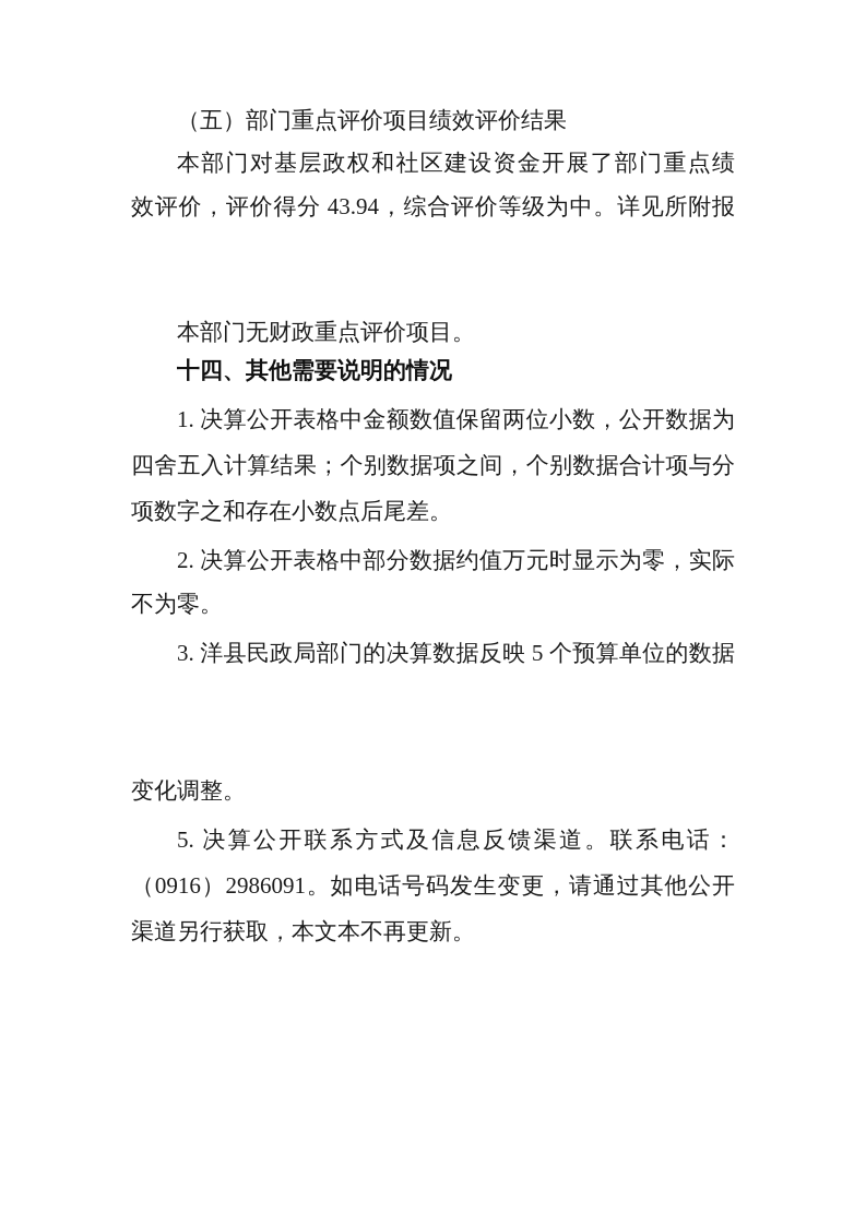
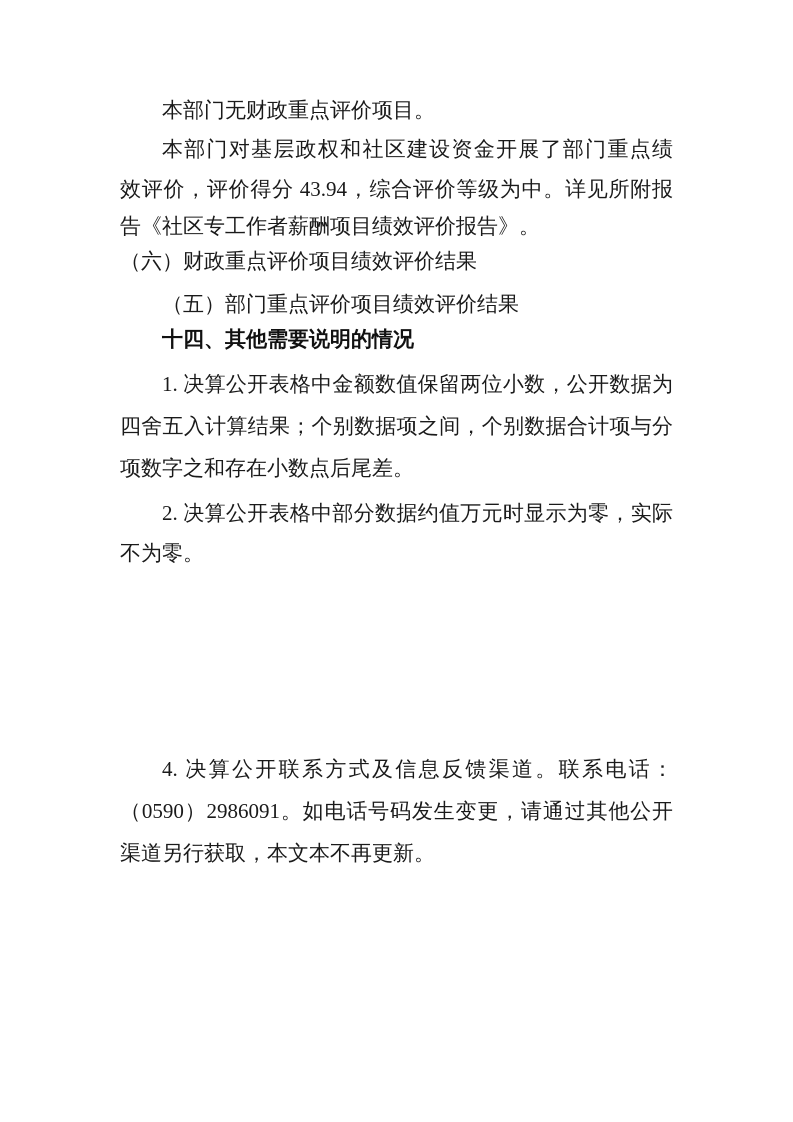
- （五）部门重点评价项目绩效评价结果
+ 本部门无财政重点评价项目。
  本部门对基层政权和社区建设资金开展了部门重点绩
  效评价，评价得分 43.94，综合评价等级为中。详见所附报
+ 告《社区专工作者薪酬项目绩效评价报告》。
+ （六）财政重点评价项目绩效评价结果
- 本部门无财政重点评价项目。
+ （五）部门重点评价项目绩效评价结果
  十四、其他需要说明的情况
  1. 决算公开表格中金额数值保留两位小数，公开数据为
  四舍五入计算结果；个别数据项之间，个别数据合计项与分
  项数字之和存在小数点后尾差。
  2. 决算公开表格中部分数据约值万元时显示为零，实际
  不为零。
- 3. 洋县民政局部门的决算数据反映 5 个预算单位的数据
- 变化调整。
- 5. 决算公开联系方式及信息反馈渠道。联系电话：
+ 4. 决算公开联系方式及信息反馈渠道。联系电话：
- （0916）2986091。如电话号码发生变更，请通过其他公开
+ （0590）2986091。如电话号码发生变更，请通过其他公开
  渠道另行获取，本文本不再更新。
